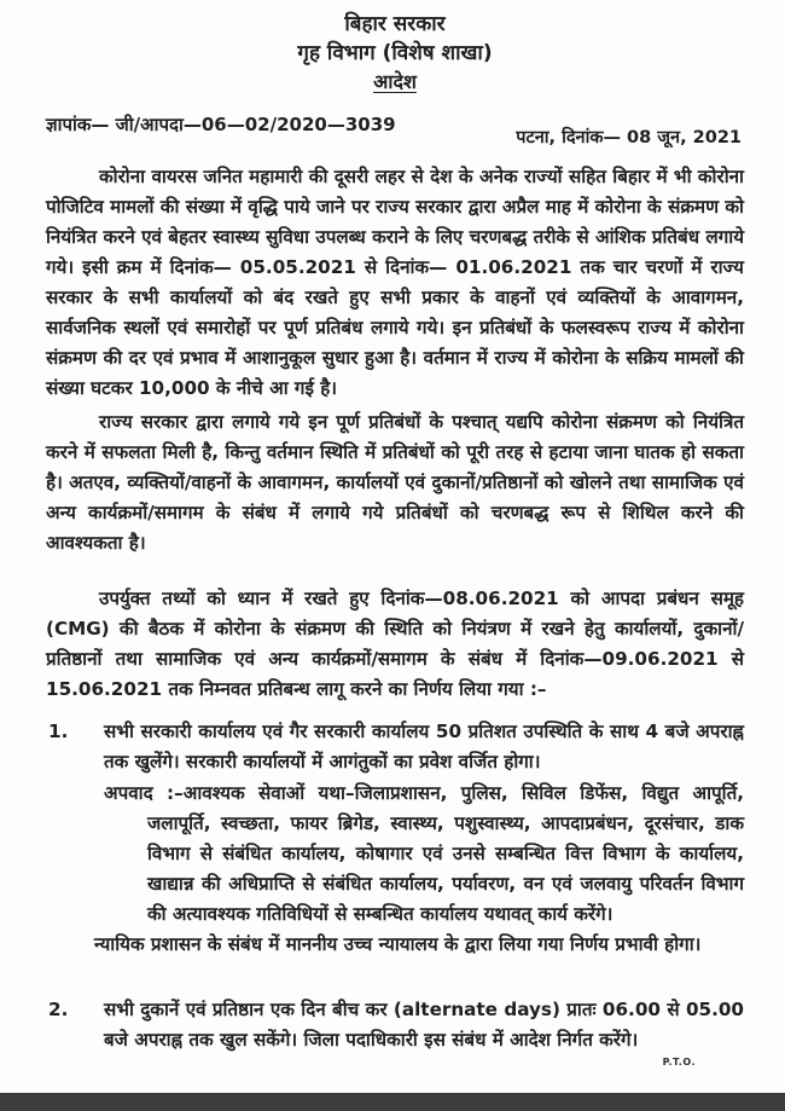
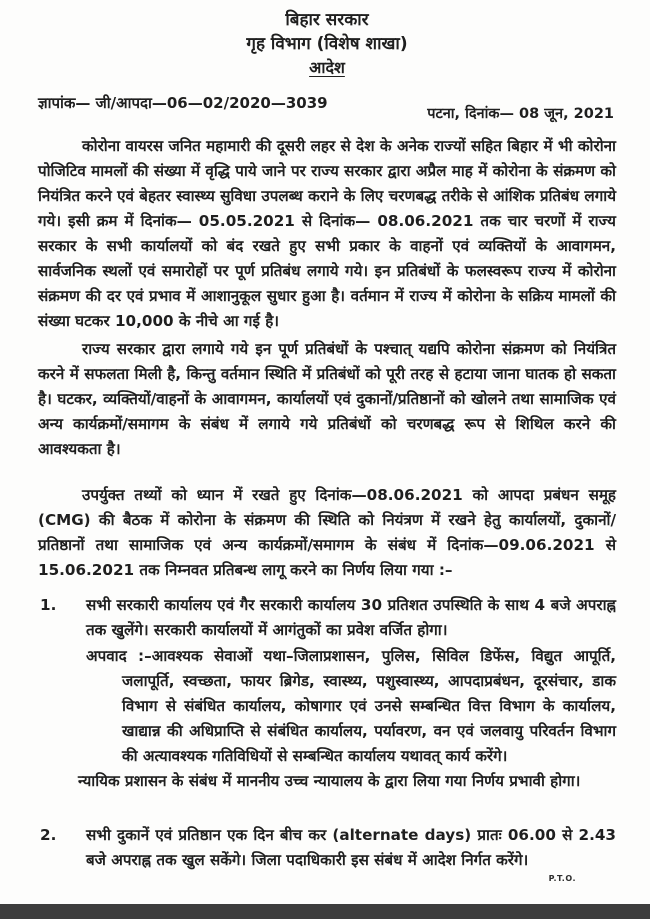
  बिहार सरकार
  गृह विभाग (विशेष शाखा)
  आदेश
  ज्ञापांक— जी/आपदा—06—02/2020—3039
  पटना, दिनांक— 08 जून, 2021
- कोरोना वायरस जनित महामारी की दूसरी लहर से देश के अनेक राज्यों सहित बिहार में भी कोरोना पोजिटिव मामलों की संख्या में वृद्धि पाये जाने पर राज्य सरकार द्वारा अप्रैल माह में कोरोना के संक्रमण को नियंत्रित करने एवं बेहतर स्वास्थ्य सुविधा उपलब्ध कराने के लिए चरणबद्ध तरीके से आंशिक प्रतिबंध लगाये गये। इसी क्रम में दिनांक— 05.05.2021 से दिनांक— 01.06.2021 तक चार चरणों में राज्य सरकार के सभी कार्यालयों को बंद रखते हुए सभी प्रकार के वाहनों एवं व्यक्तियों के आवागमन, सार्वजनिक स्थलों एवं समारोहों पर पूर्ण प्रतिबंध लगाये गये। इन प्रतिबंधों के फलस्वरूप राज्य में कोरोना संक्रमण की दर एवं प्रभाव में आशानुकूल सुधार हुआ है। वर्तमान में राज्य में कोरोना के सक्रिय मामलों की संख्या घटकर 10,000 के नीचे आ गई है।
+ कोरोना वायरस जनित महामारी की दूसरी लहर से देश के अनेक राज्यों सहित बिहार में भी कोरोना पोजिटिव मामलों की संख्या में वृद्धि पाये जाने पर राज्य सरकार द्वारा अप्रैल माह में कोरोना के संक्रमण को नियंत्रित करने एवं बेहतर स्वास्थ्य सुविधा उपलब्ध कराने के लिए चरणबद्ध तरीके से आंशिक प्रतिबंध लगाये गये। इसी क्रम में दिनांक— 05.05.2021 से दिनांक— 08.06.2021 तक चार चरणों में राज्य सरकार के सभी कार्यालयों को बंद रखते हुए सभी प्रकार के वाहनों एवं व्यक्तियों के आवागमन, सार्वजनिक स्थलों एवं समारोहों पर पूर्ण प्रतिबंध लगाये गये। इन प्रतिबंधों के फलस्वरूप राज्य में कोरोना संक्रमण की दर एवं प्रभाव में आशानुकूल सुधार हुआ है। वर्तमान में राज्य में कोरोना के सक्रिय मामलों की संख्या घटकर 10,000 के नीचे आ गई है।
- राज्य सरकार द्वारा लगाये गये इन पूर्ण प्रतिबंधों के पश्चात् यद्यपि कोरोना संक्रमण को नियंत्रित करने में सफलता मिली है, किन्तु वर्तमान स्थिति में प्रतिबंधों को पूरी तरह से हटाया जाना घातक हो सकता है। अतएव, व्यक्तियों/वाहनों के आवागमन, कार्यालयों एवं दुकानों/प्रतिष्ठानों को खोलने तथा सामाजिक एवं अन्य कार्यक्रमों/समागम के संबंध में लगाये गये प्रतिबंधों को चरणबद्ध रूप से शिथिल करने की आवश्यकता है।
+ राज्य सरकार द्वारा लगाये गये इन पूर्ण प्रतिबंधों के पश्चात् यद्यपि कोरोना संक्रमण को नियंत्रित करने में सफलता मिली है, किन्तु वर्तमान स्थिति में प्रतिबंधों को पूरी तरह से हटाया जाना घातक हो सकता है। घटकर, व्यक्तियों/वाहनों के आवागमन, कार्यालयों एवं दुकानों/प्रतिष्ठानों को खोलने तथा सामाजिक एवं अन्य कार्यक्रमों/समागम के संबंध में लगाये गये प्रतिबंधों को चरणबद्ध रूप से शिथिल करने की आवश्यकता है।
  उपर्युक्त तथ्यों को ध्यान में रखते हुए दिनांक—08.06.2021 को आपदा प्रबंधन समूह (CMG) की बैठक में कोरोना के संक्रमण की स्थिति को नियंत्रण में रखने हेतु कार्यालयों, दुकानों/प्रतिष्ठानों तथा सामाजिक एवं अन्य कार्यक्रमों/समागम के संबंध में दिनांक—09.06.2021 से 15.06.2021 तक निम्नवत प्रतिबन्ध लागू करने का निर्णय लिया गया :–
  1.
- सभी सरकारी कार्यालय एवं गैर सरकारी कार्यालय 50 प्रतिशत उपस्थिति के साथ 4 बजे अपराह्न तक खुलेंगे। सरकारी कार्यालयों में आगंतुकों का प्रवेश वर्जित होगा।
+ सभी सरकारी कार्यालय एवं गैर सरकारी कार्यालय 30 प्रतिशत उपस्थिति के साथ 4 बजे अपराह्न तक खुलेंगे। सरकारी कार्यालयों में आगंतुकों का प्रवेश वर्जित होगा।
  अपवाद :–आवश्यक सेवाओं यथा–जिलाप्रशासन, पुलिस, सिविल डिफेंस, विद्युत आपूर्ति, जलापूर्ति, स्वच्छता, फायर ब्रिगेड, स्वास्थ्य, पशुस्वास्थ्य, आपदाप्रबंधन, दूरसंचार, डाक विभाग से संबंधित कार्यालय, कोषागार एवं उनसे सम्बन्धित वित्त विभाग के कार्यालय, खाद्यान्न की अधिप्राप्ति से संबंधित कार्यालय, पर्यावरण, वन एवं जलवायु परिवर्तन विभाग की अत्यावश्यक गतिविधियों से सम्बन्धित कार्यालय यथावत् कार्य करेंगे।
  न्यायिक प्रशासन के संबंध में माननीय उच्च न्यायालय के द्वारा लिया गया निर्णय प्रभावी होगा।
  2.
- सभी दुकानें एवं प्रतिष्ठान एक दिन बीच कर (alternate days) प्रातः 06.00 से 05.00 बजे अपराह्न तक खुल सकेंगे। जिला पदाधिकारी इस संबंध में आदेश निर्गत करेंगे।
+ सभी दुकानें एवं प्रतिष्ठान एक दिन बीच कर (alternate days) प्रातः 06.00 से 2.43 बजे अपराह्न तक खुल सकेंगे। जिला पदाधिकारी इस संबंध में आदेश निर्गत करेंगे।
  P.T.O.
